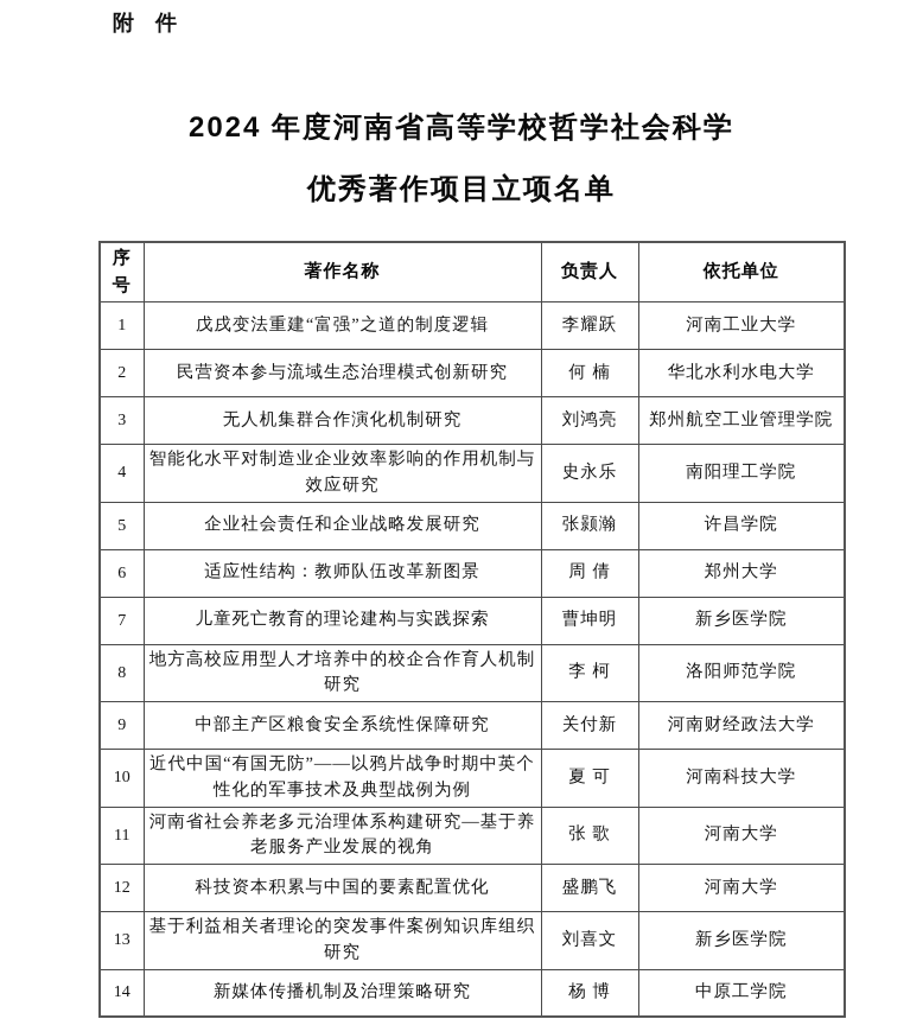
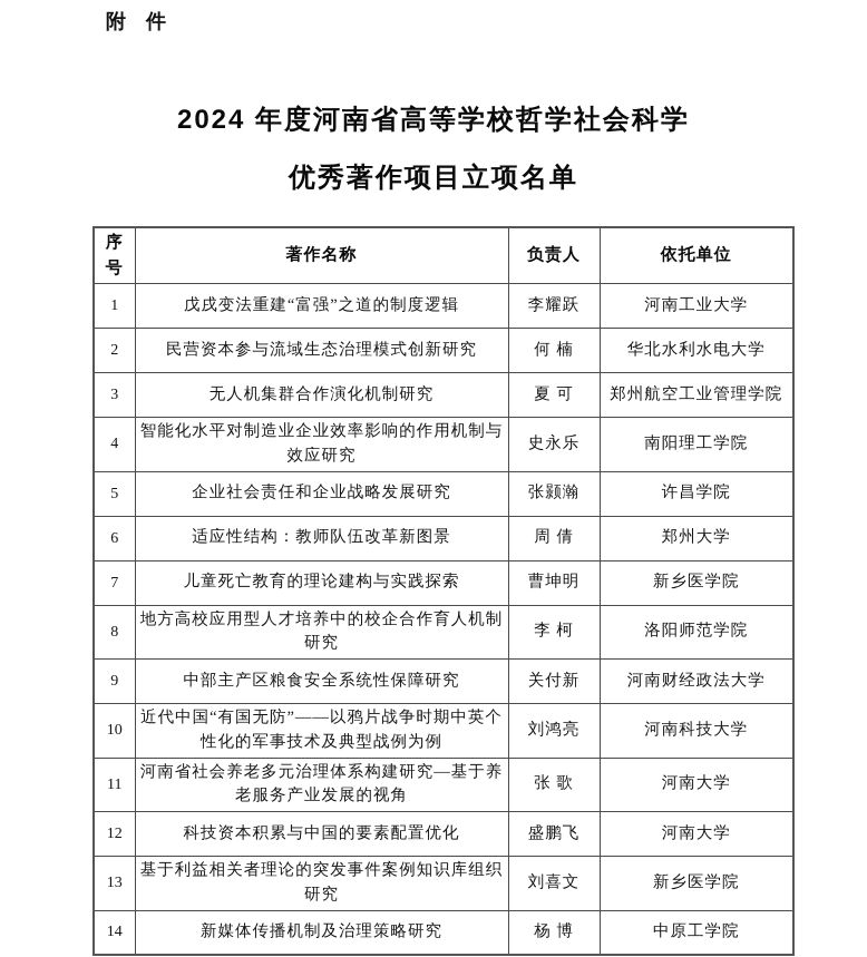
  附 件
  2024 年度河南省高等学校哲学社会科学
  优秀著作项目立项名单
  序号	著作名称	负责人	依托单位
  1	戊戌变法重建“富强”之道的制度逻辑	李耀跃	河南工业大学
  2	民营资本参与流域生态治理模式创新研究	何 楠	华北水利水电大学
- 3	无人机集群合作演化机制研究	刘鸿亮	郑州航空工业管理学院
+ 3	无人机集群合作演化机制研究	夏 可	郑州航空工业管理学院
  4	智能化水平对制造业企业效率影响的作用机制与效应研究	史永乐	南阳理工学院
  5	企业社会责任和企业战略发展研究	张颢瀚	许昌学院
  6	适应性结构：教师队伍改革新图景	周 倩	郑州大学
  7	儿童死亡教育的理论建构与实践探索	曹坤明	新乡医学院
  8	地方高校应用型人才培养中的校企合作育人机制研究	李 柯	洛阳师范学院
  9	中部主产区粮食安全系统性保障研究	关付新	河南财经政法大学
- 10	近代中国“有国无防”——以鸦片战争时期中英个性化的军事技术及典型战例为例	夏 可	河南科技大学
+ 10	近代中国“有国无防”——以鸦片战争时期中英个性化的军事技术及典型战例为例	刘鸿亮	河南科技大学
  11	河南省社会养老多元治理体系构建研究—基于养老服务产业发展的视角	张 歌	河南大学
  12	科技资本积累与中国的要素配置优化	盛鹏飞	河南大学
  13	基于利益相关者理论的突发事件案例知识库组织研究	刘喜文	新乡医学院
  14	新媒体传播机制及治理策略研究	杨 博	中原工学院
